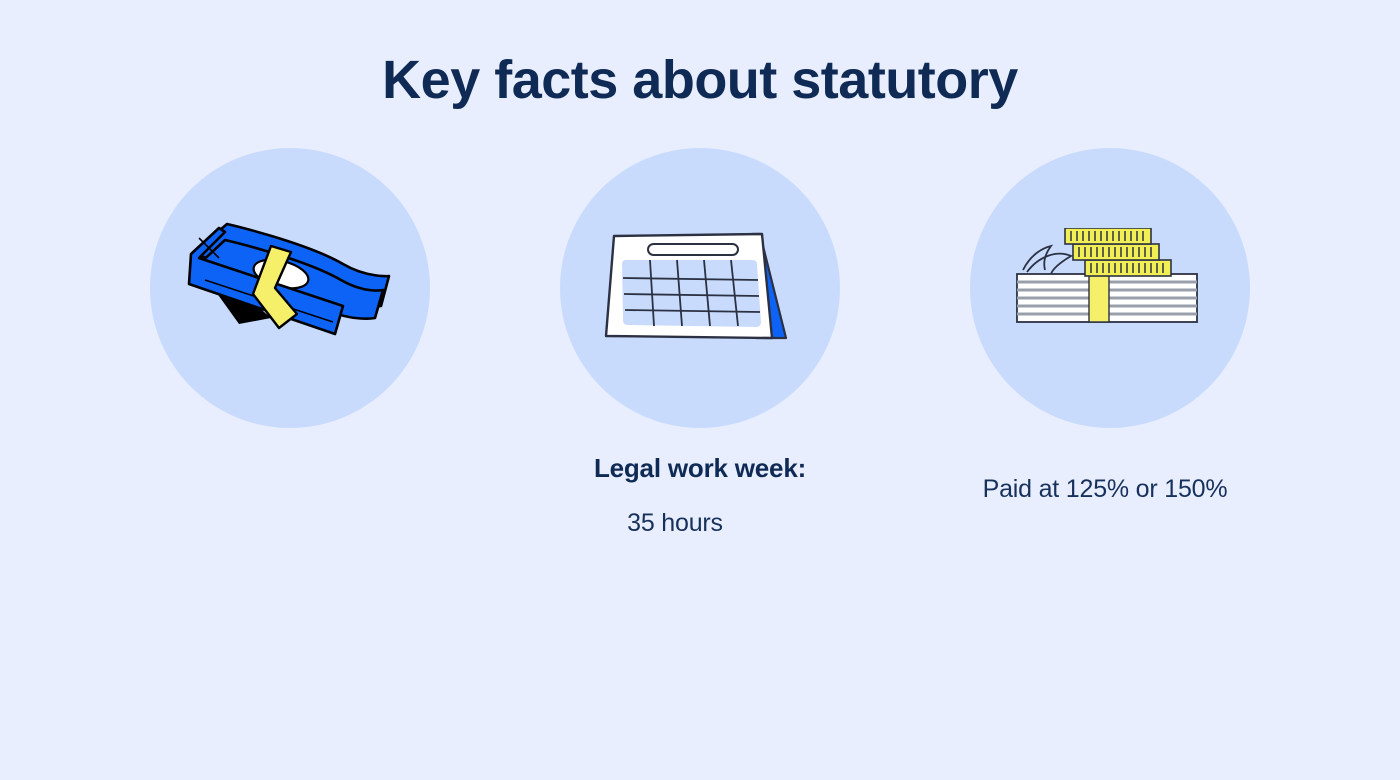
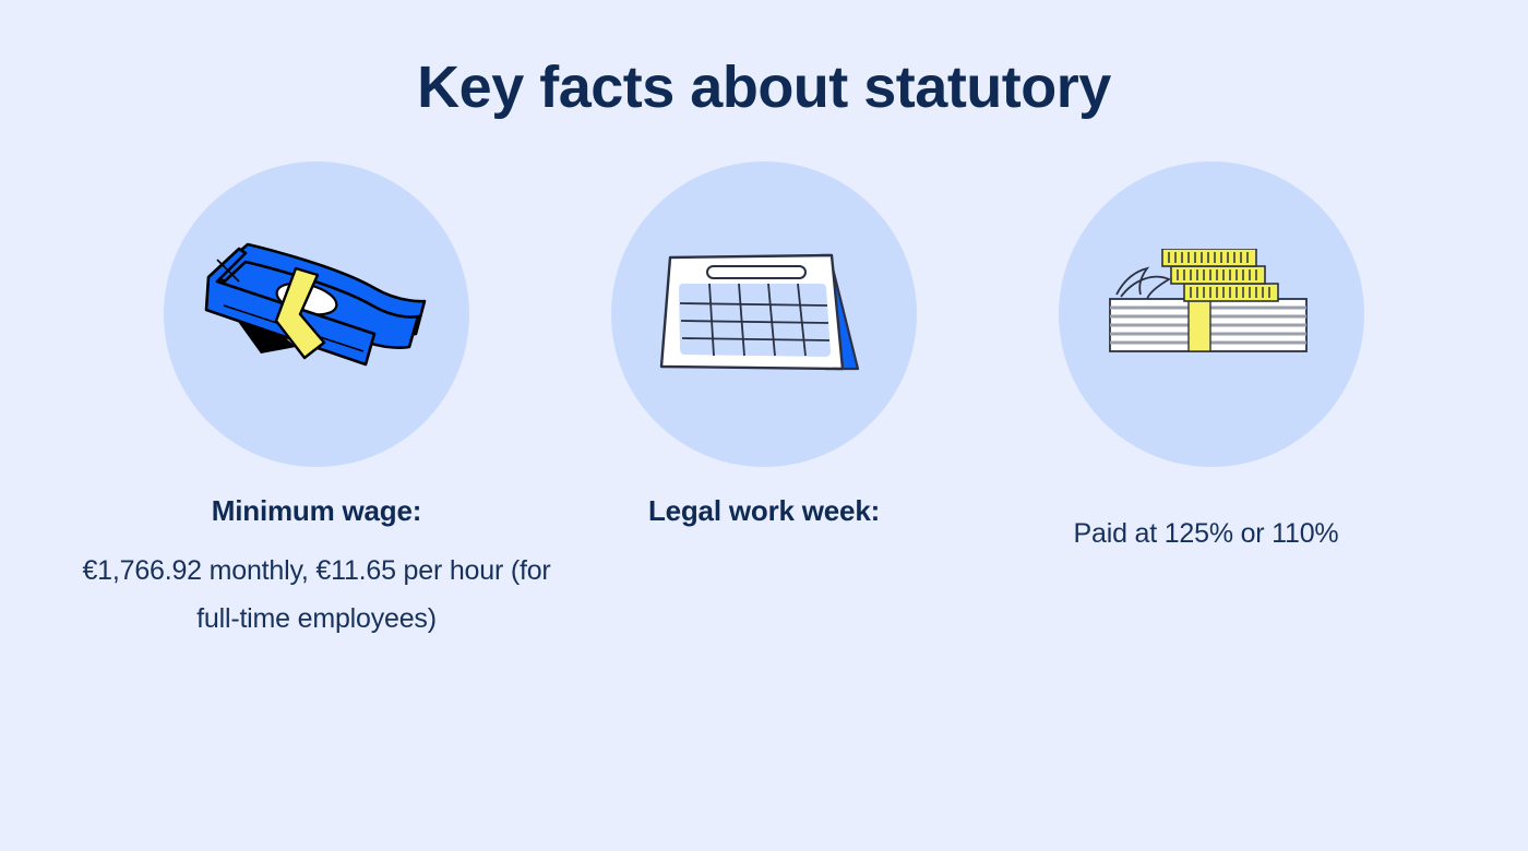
  Key facts about statutory
+ Minimum wage:
+ €1,766.92 monthly, €11.65 per hour (for full-time employees)
  Legal work week:
- 35 hours
- Paid at 125% or 150%
+ Paid at 125% or 110%
